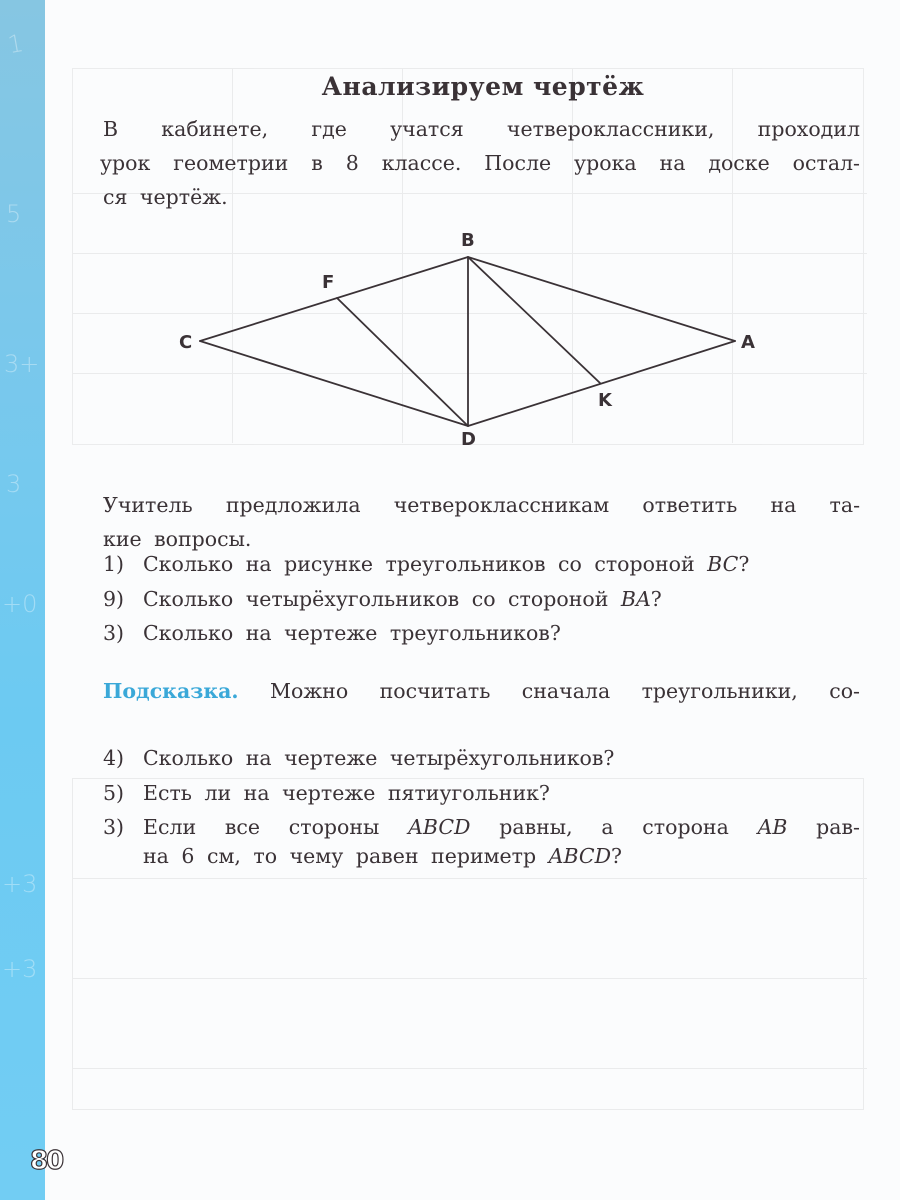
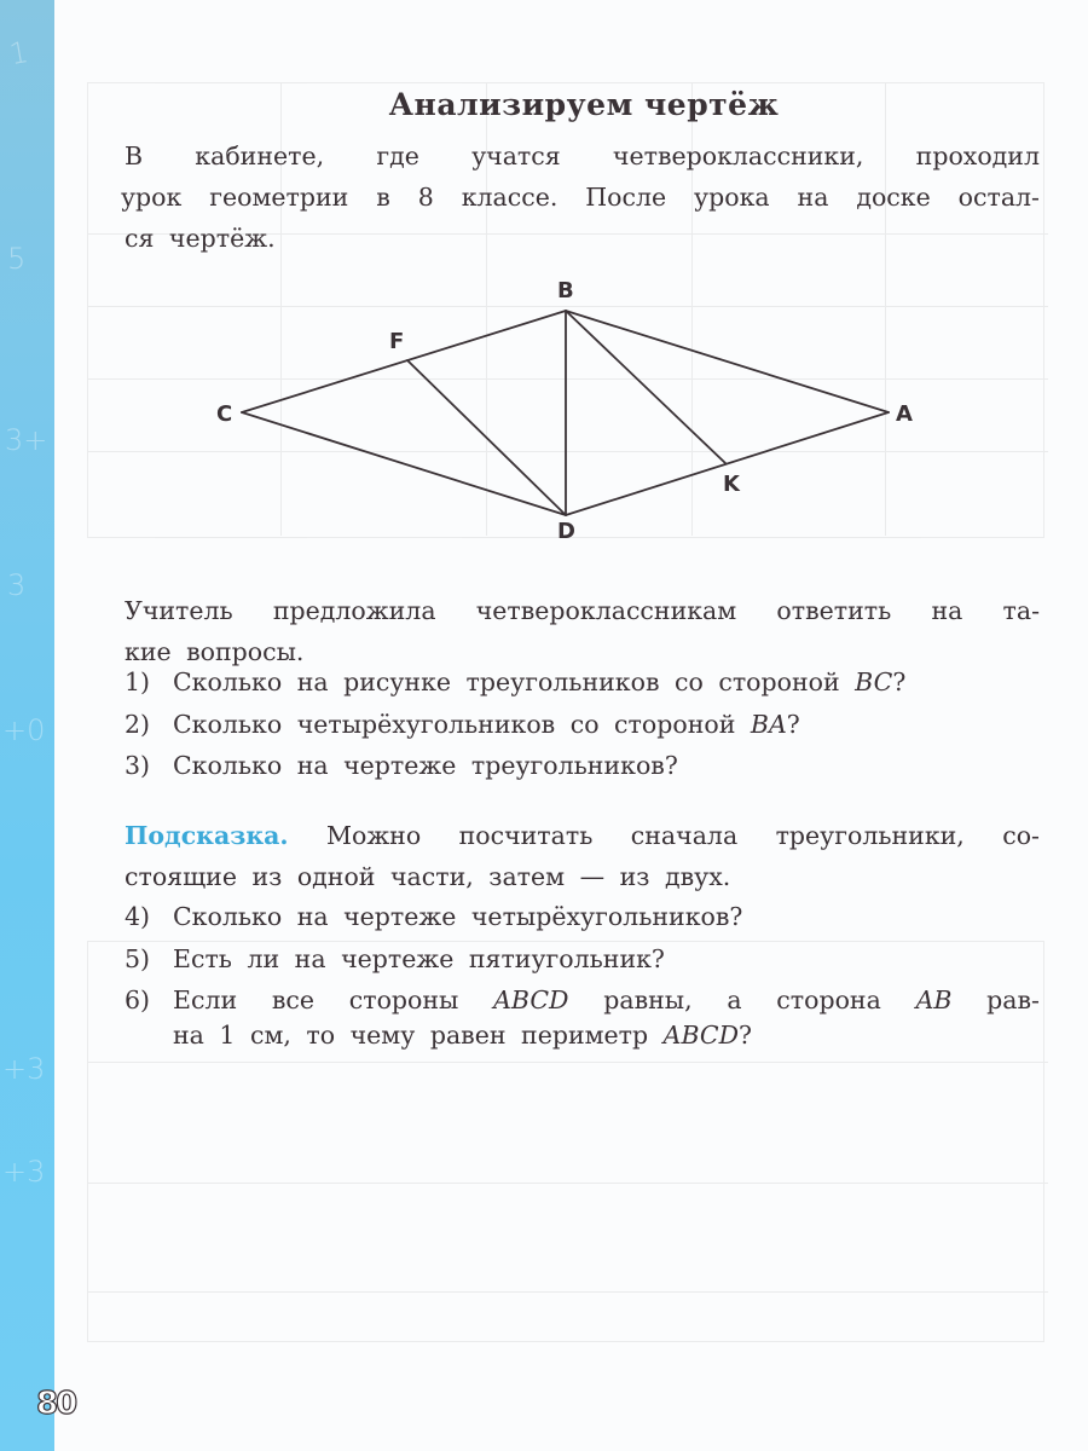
  5
  3+
  3
  +0
  +3
  +3
  80
  B
  C
  A
  D
  F
  K
  Анализируем чертёж
  В кабинете, где учатся четвероклассники, проходил
  урок геометрии в 8 классе. После урока на доске остал-
  ся чертёж.
  Учитель предложила четвероклассникам ответить на та-
  кие вопросы.
  1) Сколько на рисунке треугольников со стороной BC?
- 9) Сколько четырёхугольников со стороной BA?
+ 2) Сколько четырёхугольников со стороной BA?
  3) Сколько на чертеже треугольников?
  Подсказка. Можно посчитать сначала треугольники, со-
+ стоящие из одной части, затем — из двух.
  4) Сколько на чертеже четырёхугольников?
  5) Есть ли на чертеже пятиугольник?
- 3) Если все стороны ABCD равны, а сторона AB рав-
+ 6) Если все стороны ABCD равны, а сторона AB рав-
- на 6 см, то чему равен периметр ABCD?
+ на 1 см, то чему равен периметр ABCD?
